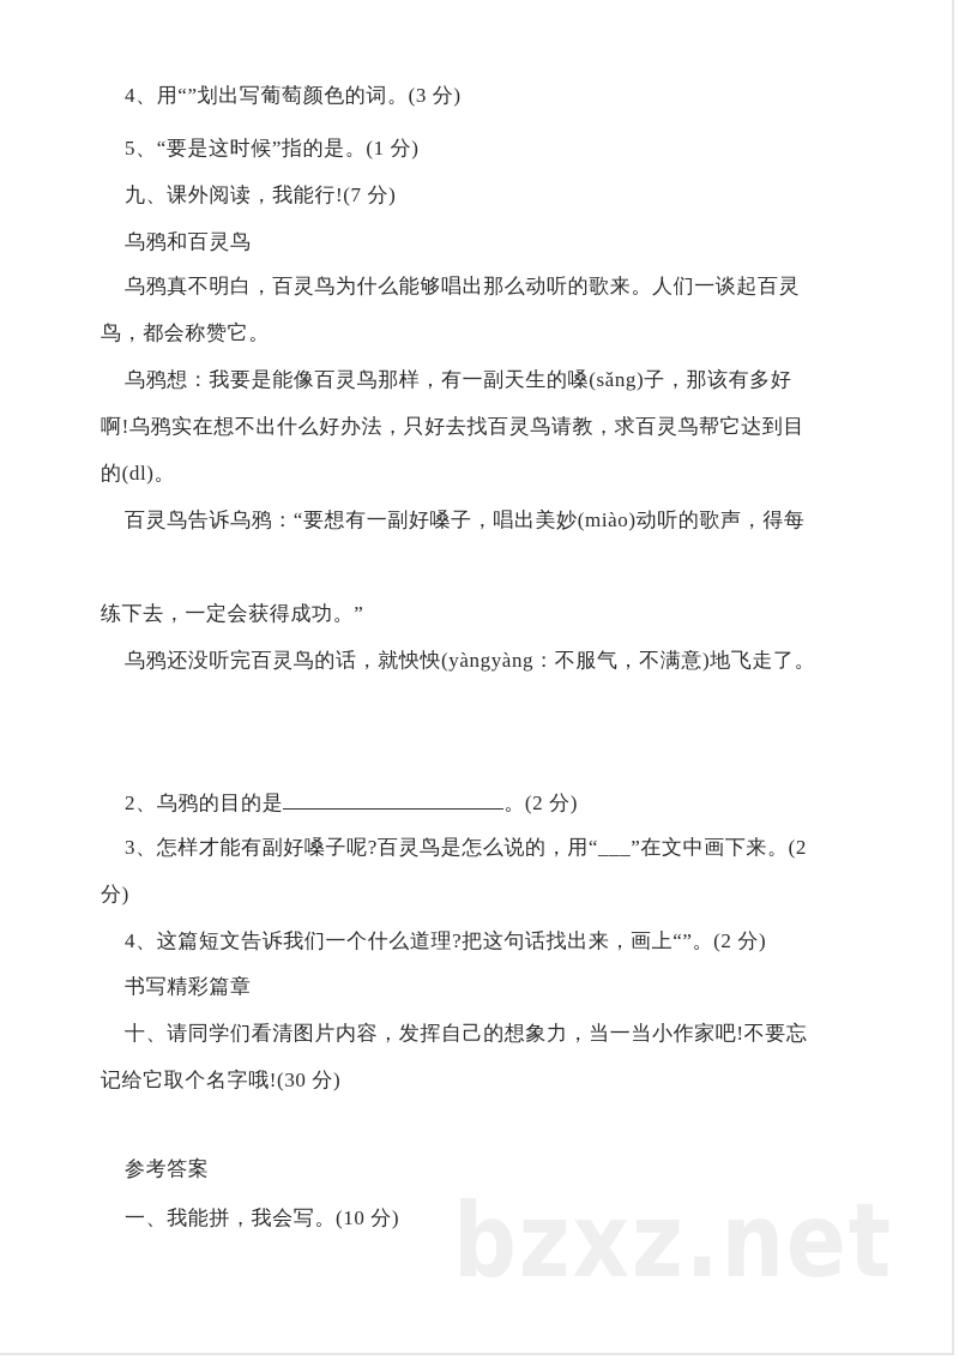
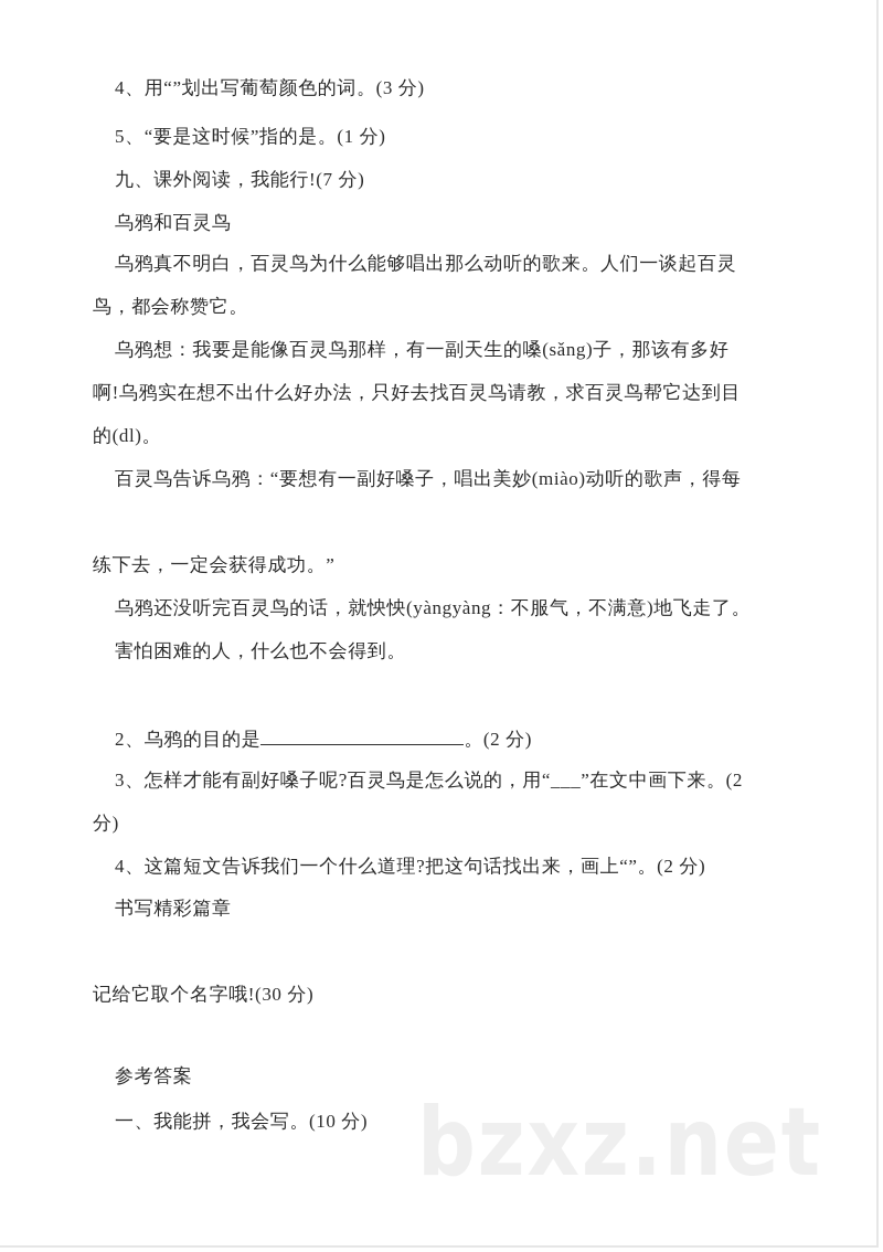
  4、用“”划出写葡萄颜色的词。(3 分)
  5、“要是这时候”指的是。(1 分)
  九、课外阅读，我能行!(7 分)
  乌鸦和百灵鸟
  乌鸦真不明白，百灵鸟为什么能够唱出那么动听的歌来。人们一谈起百灵
  鸟，都会称赞它。
  乌鸦想：我要是能像百灵鸟那样，有一副天生的嗓(sǎng)子，那该有多好
  啊!乌鸦实在想不出什么好办法，只好去找百灵鸟请教，求百灵鸟帮它达到目
  的(dl)。
  百灵鸟告诉乌鸦：“要想有一副好嗓子，唱出美妙(miào)动听的歌声，得每
  练下去，一定会获得成功。”
  乌鸦还没听完百灵鸟的话，就怏怏(yàngyàng：不服气，不满意)地飞走了。
+ 害怕困难的人，什么也不会得到。
  2、乌鸦的目的是 。(2 分)
  3、怎样才能有副好嗓子呢?百灵鸟是怎么说的，用“___”在文中画下来。(2
  分)
  4、这篇短文告诉我们一个什么道理?把这句话找出来，画上“”。(2 分)
  书写精彩篇章
- 十、请同学们看清图片内容，发挥自己的想象力，当一当小作家吧!不要忘
  记给它取个名字哦!(30 分)
  参考答案
  一、我能拼，我会写。(10 分)
